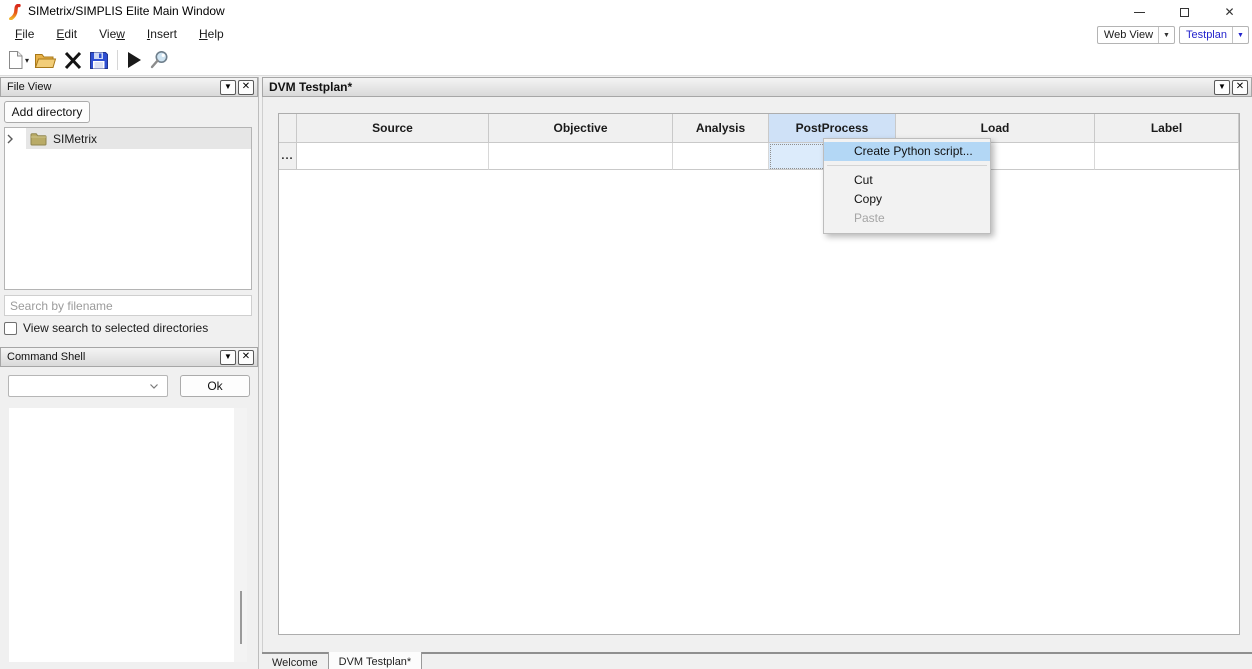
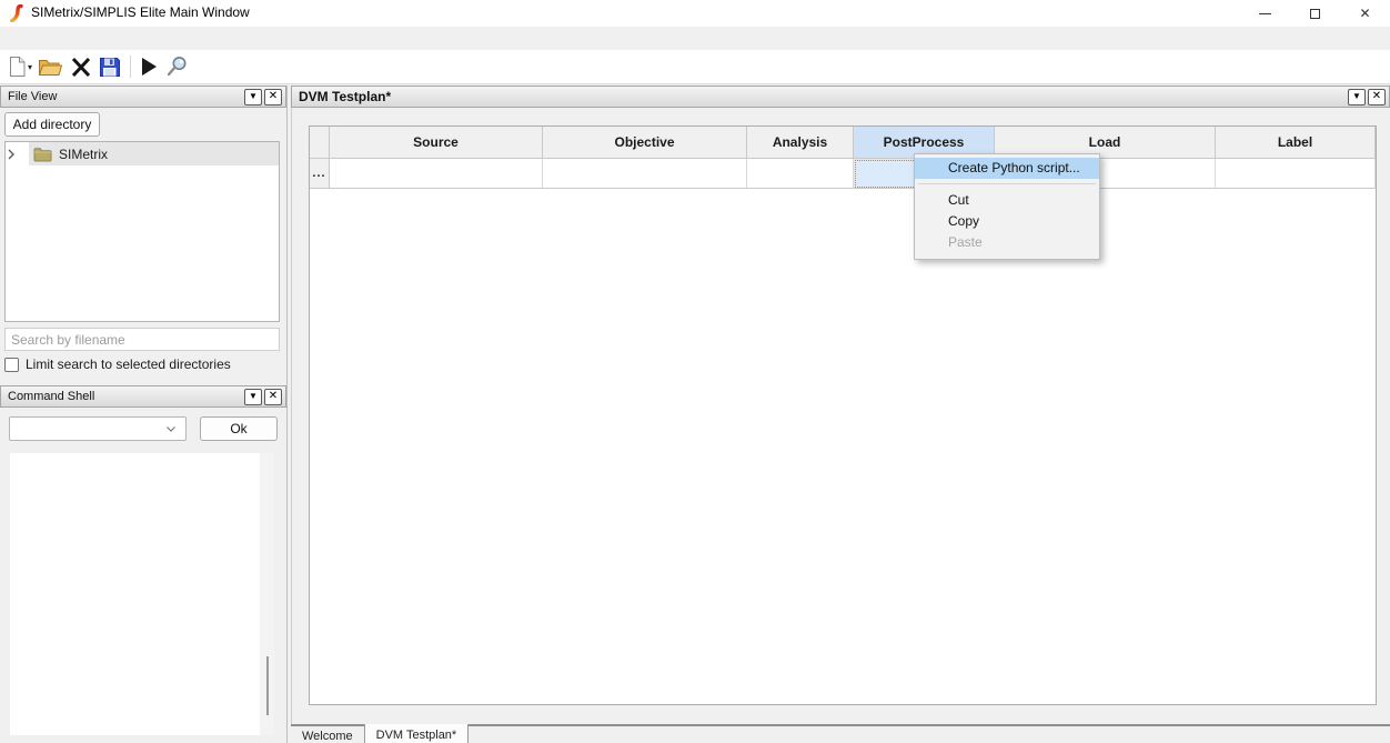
  SIMetrix/SIMPLIS Elite Main Window
  ✕
- File
- Edit
- View
- Insert
- Help
- Web View
- Testplan
  ▾
  File View
  ▼
  ✕
  Add directory
  SIMetrix
  Search by filename
- View search to selected directories
+ Limit search to selected directories
  Command Shell
  ▼
  ✕
  Ok
  DVM Testplan*
  ▼
  ✕
  Source
  Objective
  Analysis
  PostProcess
  Load
  Label
  ...
  Welcome
  DVM Testplan*
  Create Python script...
  Cut
  Copy
  Paste
